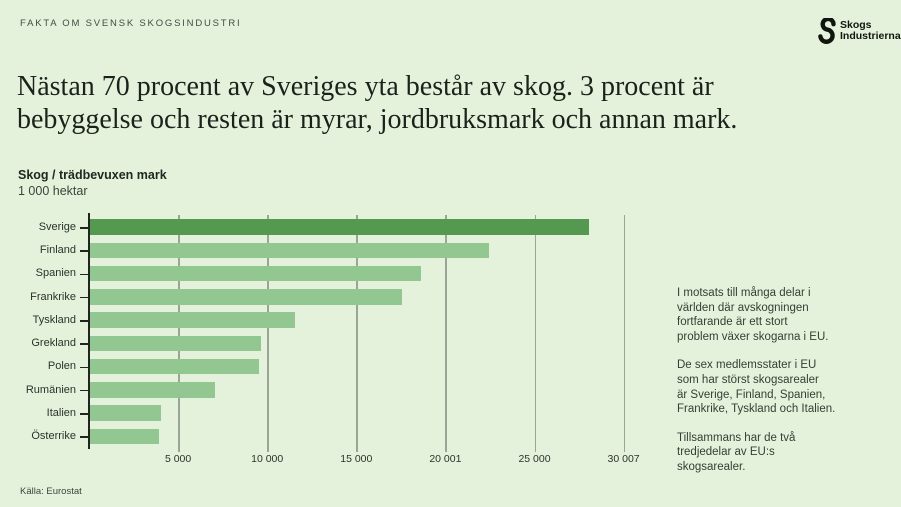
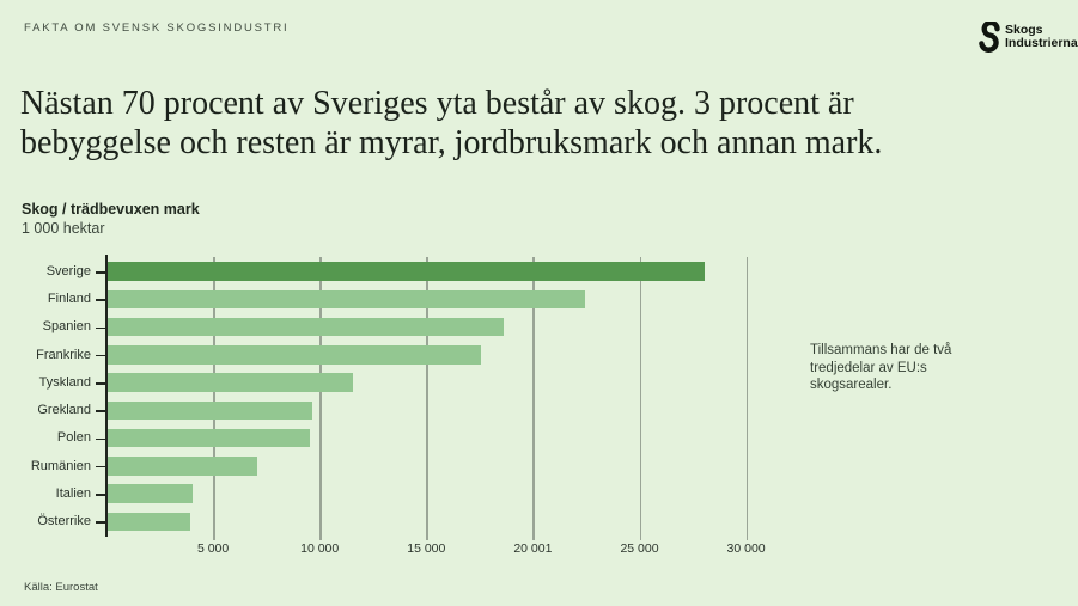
  FAKTA OM SVENSK SKOGSINDUSTRI
  Skogs
  Industrierna
  Nästan 70 procent av Sveriges yta består av skog. 3 procent är
  bebyggelse och resten är myrar, jordbruksmark och annan mark.
  Skog / trädbevuxen mark
  1 000 hektar
  5 000
  10 000
  15 000
  20 001
  25 000
- 30 007
+ 30 000
  Sverige
  Finland
  Spanien
  Frankrike
  Tyskland
  Grekland
  Polen
  Rumänien
  Italien
  Österrike
- I motsats till många delar i
- världen där avskogningen
- fortfarande är ett stort
- problem växer skogarna i EU.
- De sex medlemsstater i EU
- som har störst skogsarealer
- är Sverige, Finland, Spanien,
- Frankrike, Tyskland och Italien.
  Tillsammans har de två
  tredjedelar av EU:s
  skogsarealer.
  Källa: Eurostat
